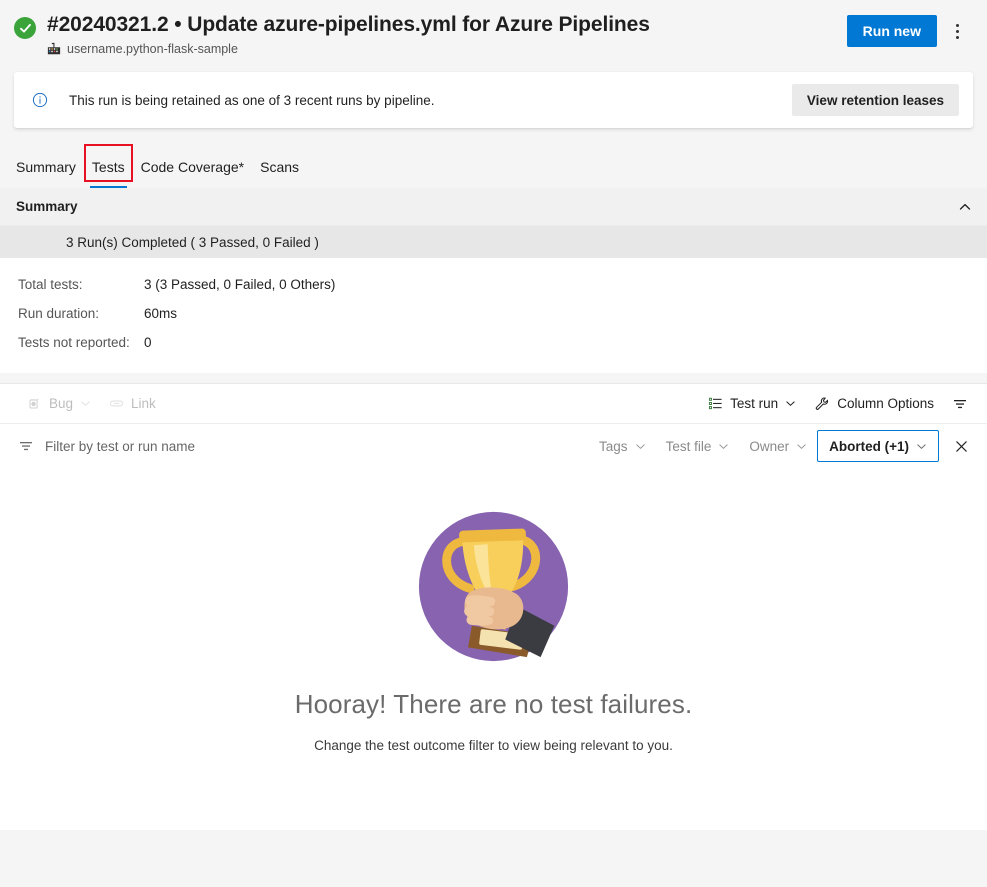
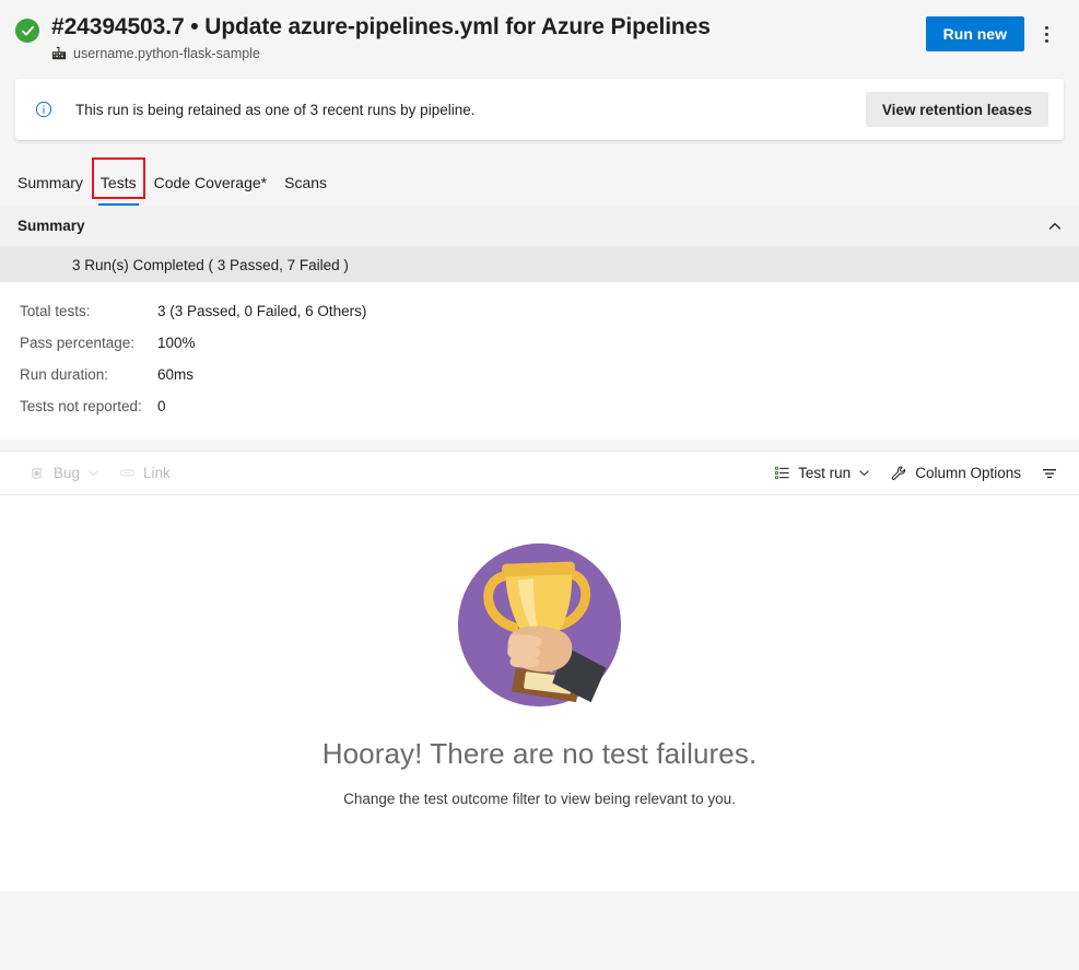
- #20240321.2 • Update azure-pipelines.yml for Azure Pipelines
+ #24394503.7 • Update azure-pipelines.yml for Azure Pipelines
  username.python-flask-sample
  Run new
  This run is being retained as one of 3 recent runs by pipeline.
  View retention leases
  Summary
  Code Coverage*
  Scans
  Summary
- 3 Run(s) Completed ( 3 Passed, 0 Failed )
+ 3 Run(s) Completed ( 3 Passed, 7 Failed )
  Total tests:
- 3 (3 Passed, 0 Failed, 0 Others)
+ 3 (3 Passed, 0 Failed, 6 Others)
+ Pass percentage:
+ 100%
  Run duration:
  60ms
  Tests not reported:
  0
  Bug
  Link
  Test run
  Column Options
- Filter by test or run name
- Tags
- Test file
- Owner
- Aborted (+1)
  Hooray! There are no test failures.
  Change the test outcome filter to view being relevant to you.
